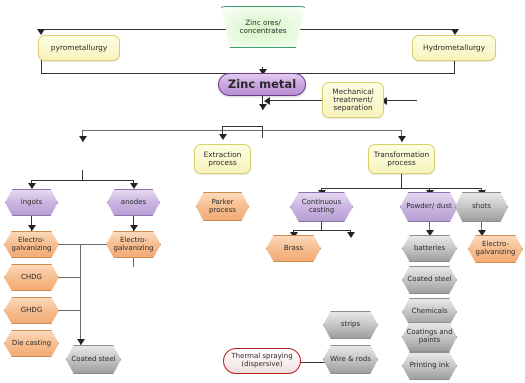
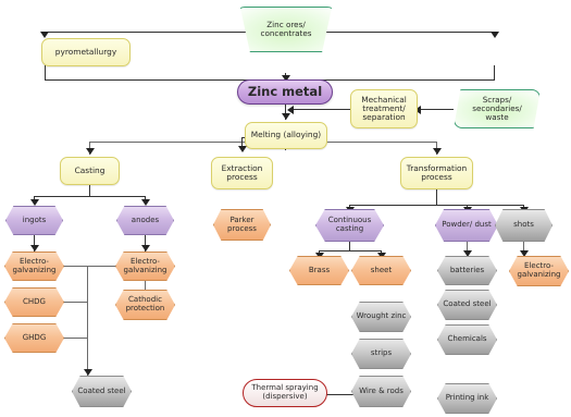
  Zinc ores/
  concentrates
  pyrometallurgy
- Hydrometallurgy
  Zinc metal
  Mechanical
  treatment/
  separation
+ Scraps/
+ secondaries/
+ waste
+ Melting (alloying)
+ Casting
  Extraction
  process
  Transformation
  process
  ingots
  anodes
  Parker process
  Continuous casting
  Powder/ dust
  shots
  Electro- galvanizing
  CHDG
  GHDG
- Die casting
  Electro- galvanizing
+ Cathodic protection
  Coated steel
  Brass
+ sheet
+ Wrought zinc
  strips
  Wire & rods
  batteries
  Coated steel
  Chemicals
- Coatings and paints
  Printing ink
  Electro- galvanizing
  Thermal spraying
  (dispersive)
